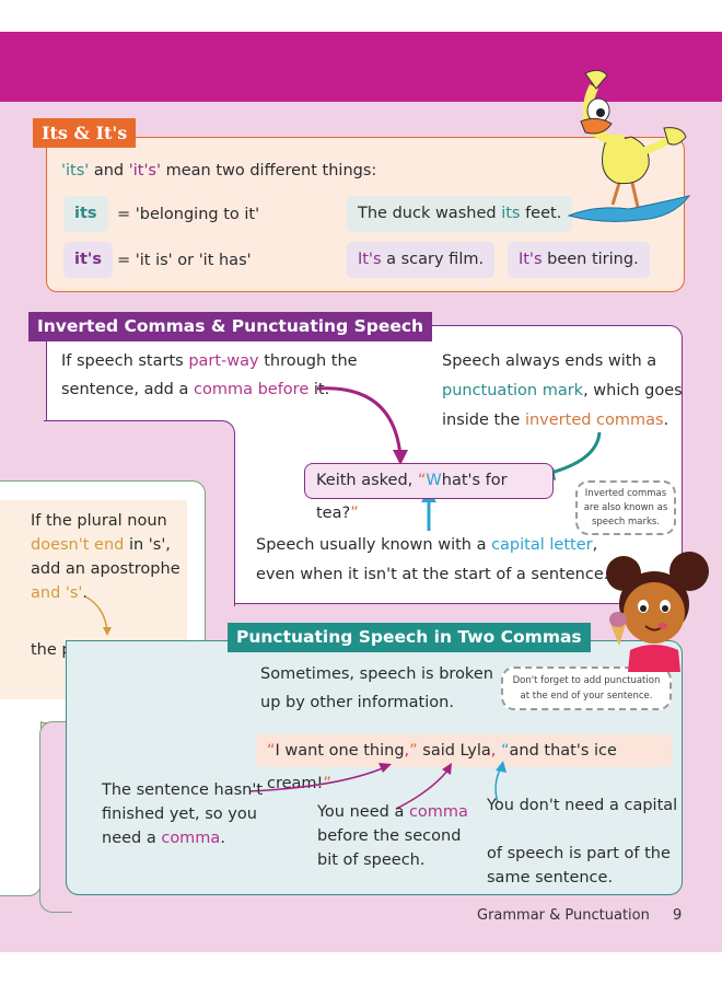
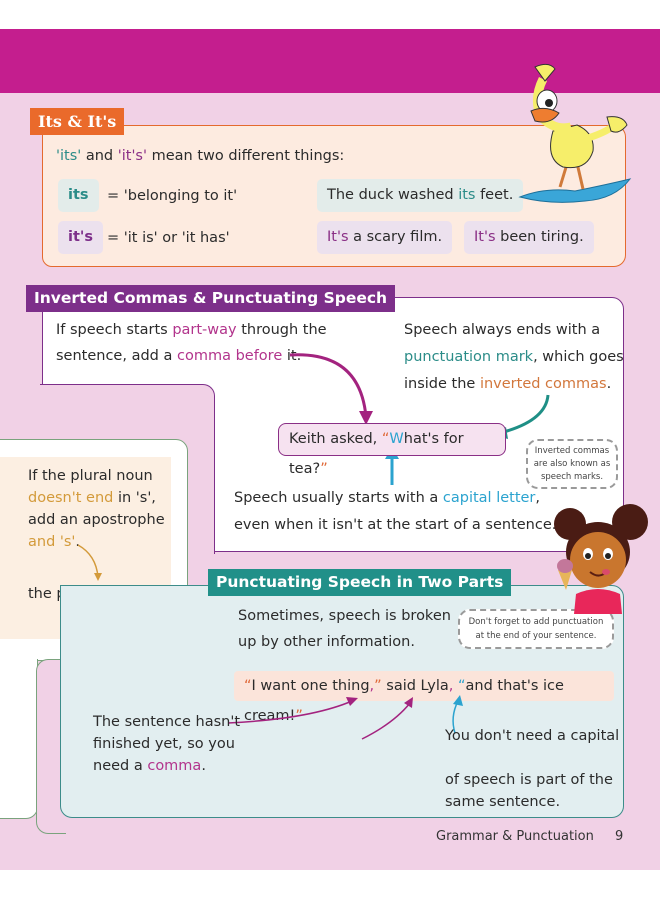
  Its & It's
  'its' and 'it's' mean two different things:
  its
  = 'belonging to it'
  The duck washed its feet.
  it's
  = 'it is' or 'it has'
  It's a scary film.
  It's been tiring.
  Inverted Commas & Punctuating Speech
  If speech starts part-way through the
  sentence, add a comma before i
  Speech always ends with a
  punctuation mark, which goes
  inside the inverted commas.
  Keith asked, “What's for tea?”
  Inverted commas
  are also known as
  speech marks.
- Speech usually known with a capital letter,
+ Speech usually starts with a capital letter,
  even when it isn't at the start of a sentence
  If the plural noun
  doesn't end in 's',
  add an apostrophe
  and 's'.
- Punctuating Speech in Two Commas
+ Punctuating Speech in Two Parts
  Sometimes, speech is broken
  up by other information.
  Don't forget to add punctuation
  at the end of your sentence.
  “I want one thing,” said Lyla, “and that's ice cream!
  The sentence hasn't
  finished yet, so you
  need a comma.
- You need a comma
- before the second
- bit of speech.
  You don't need a capital
  of speech is part of the
  same sentence.
  Grammar & Punctuation
  9
